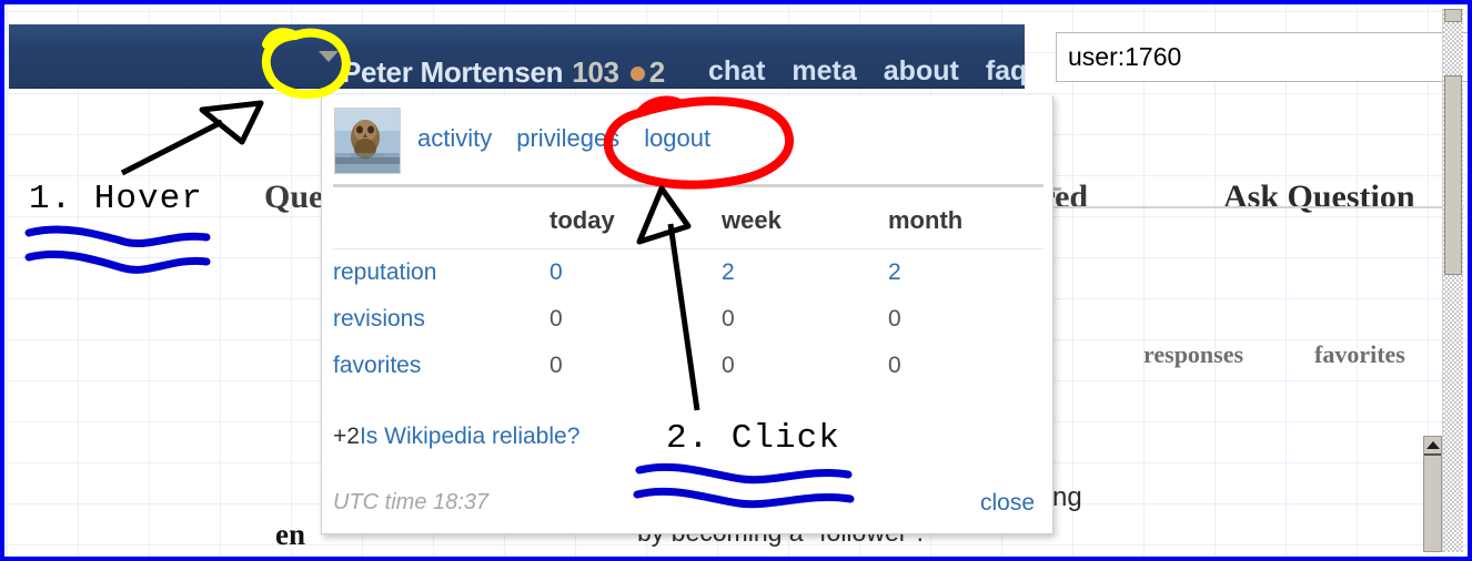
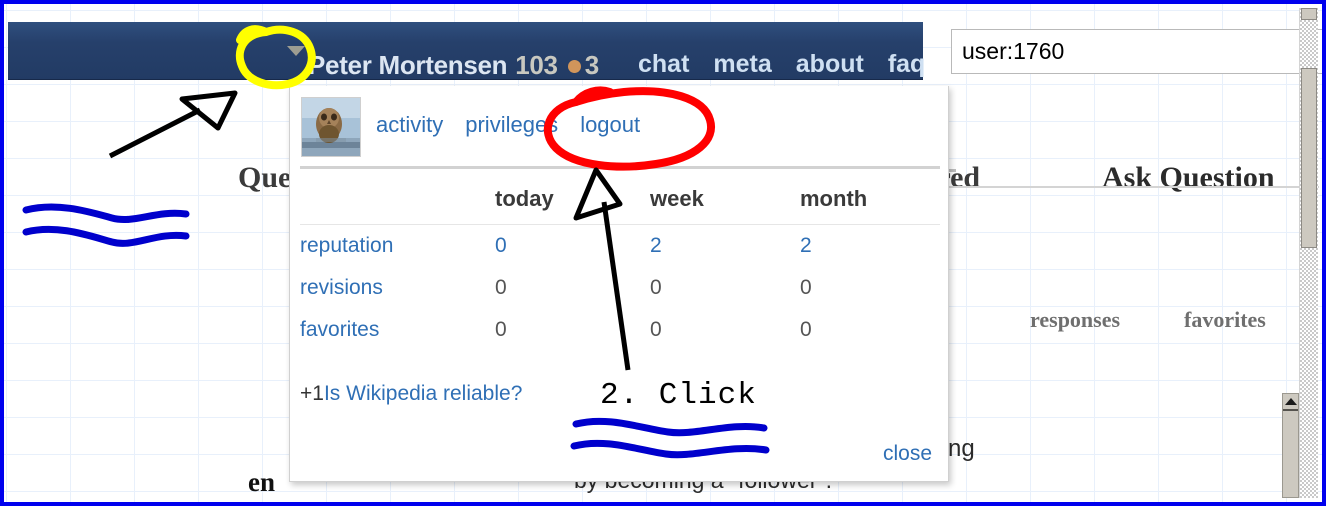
  Que
  Ask Question
  responses
  favorites
  en
  ng
- Peter Mortensen 103 2
+ Peter Mortensen 103 3
  chat meta about faq
  user:1760
  activity privileges logout
  	today	week	month
  reputation	0	2	2
  revisions	0	0	0
  favorites	0	0	0
- +2Is Wikipedia reliable?
+ +1Is Wikipedia reliable?
- UTC time 18:37
  close
- 1. Hover
  2. Click
